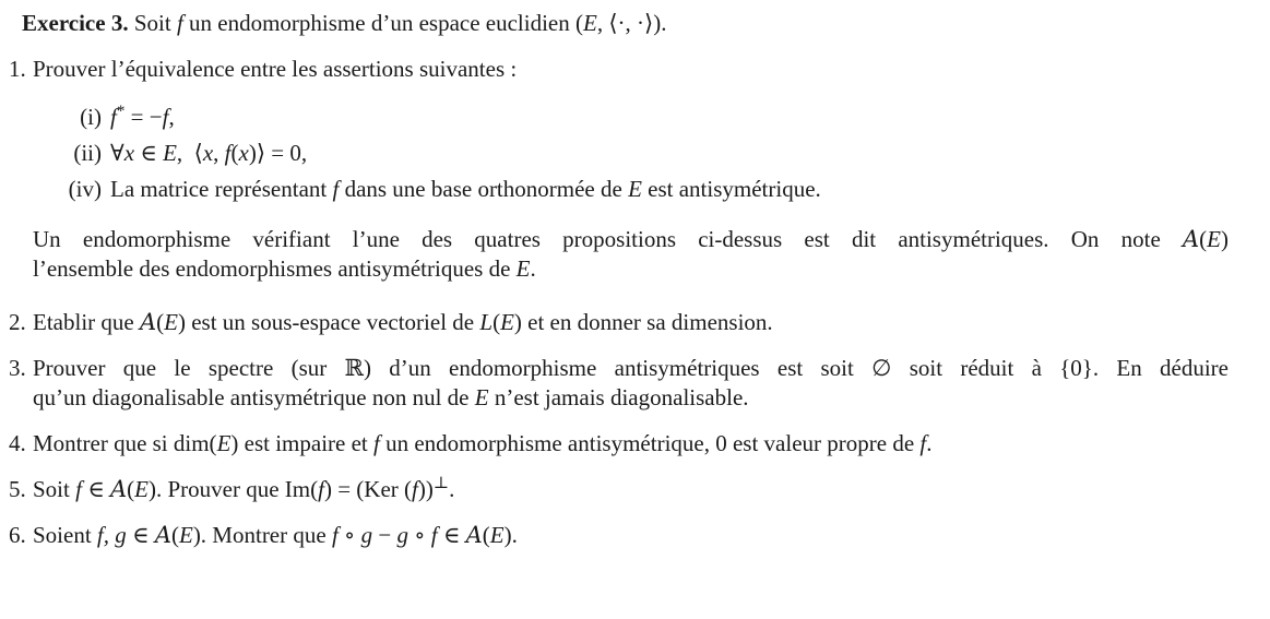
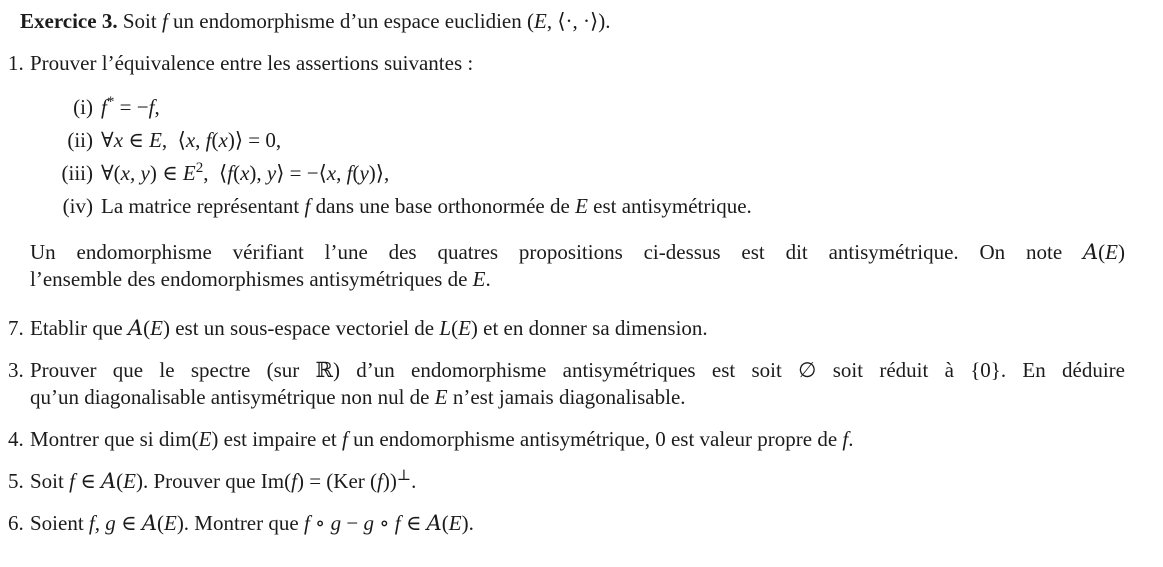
  Exercice 3. Soit f un endomorphisme d’un espace euclidien (E, ⟨·, ·⟩).
  1.
  Prouver l’équivalence entre les assertions suivantes :
  (i)
  f* = −f,
  (ii)
  ∀x ∈ E, ⟨x, f(x)⟩ = 0,
+ (iii)
+ ∀(x, y) ∈ E2, ⟨f(x), y⟩ = −⟨x, f(y)⟩,
  (iv)
  La matrice représentant f dans une base orthonormée de E est antisymétrique.
- Un endomorphisme vérifiant l’une des quatres propositions ci-dessus est dit antisymétriques. On note A(E)
+ Un endomorphisme vérifiant l’une des quatres propositions ci-dessus est dit antisymétrique. On note A(E)
  l’ensemble des endomorphismes antisymétriques de E.
- 2.
+ 7.
  Etablir que A(E) est un sous-espace vectoriel de L(E) et en donner sa dimension.
  3.
  Prouver que le spectre (sur ℝ) d’un endomorphisme antisymétriques est soit ∅ soit réduit à {0}. En déduire
  qu’un diagonalisable antisymétrique non nul de E n’est jamais diagonalisable.
  4.
  Montrer que si dim(E) est impaire et f un endomorphisme antisymétrique, 0 est valeur propre de f.
  5.
  Soit f ∈ A(E). Prouver que Im(f) = (Ker (f))⊥.
  6.
  Soient f, g ∈ A(E). Montrer que f ∘ g − g ∘ f ∈ A(E).
